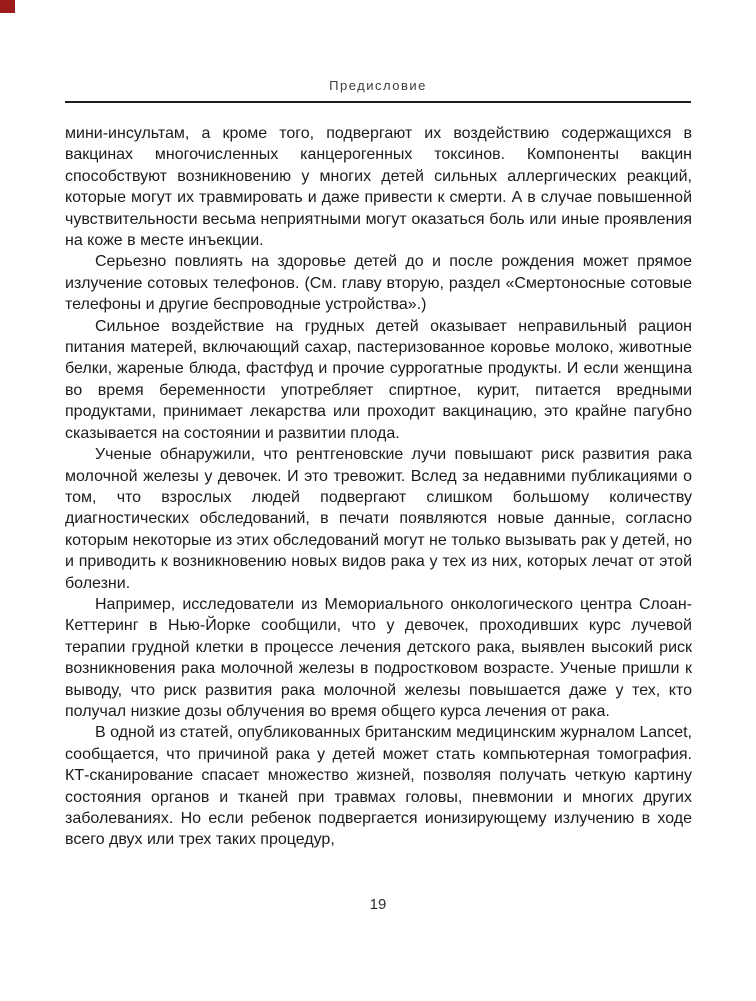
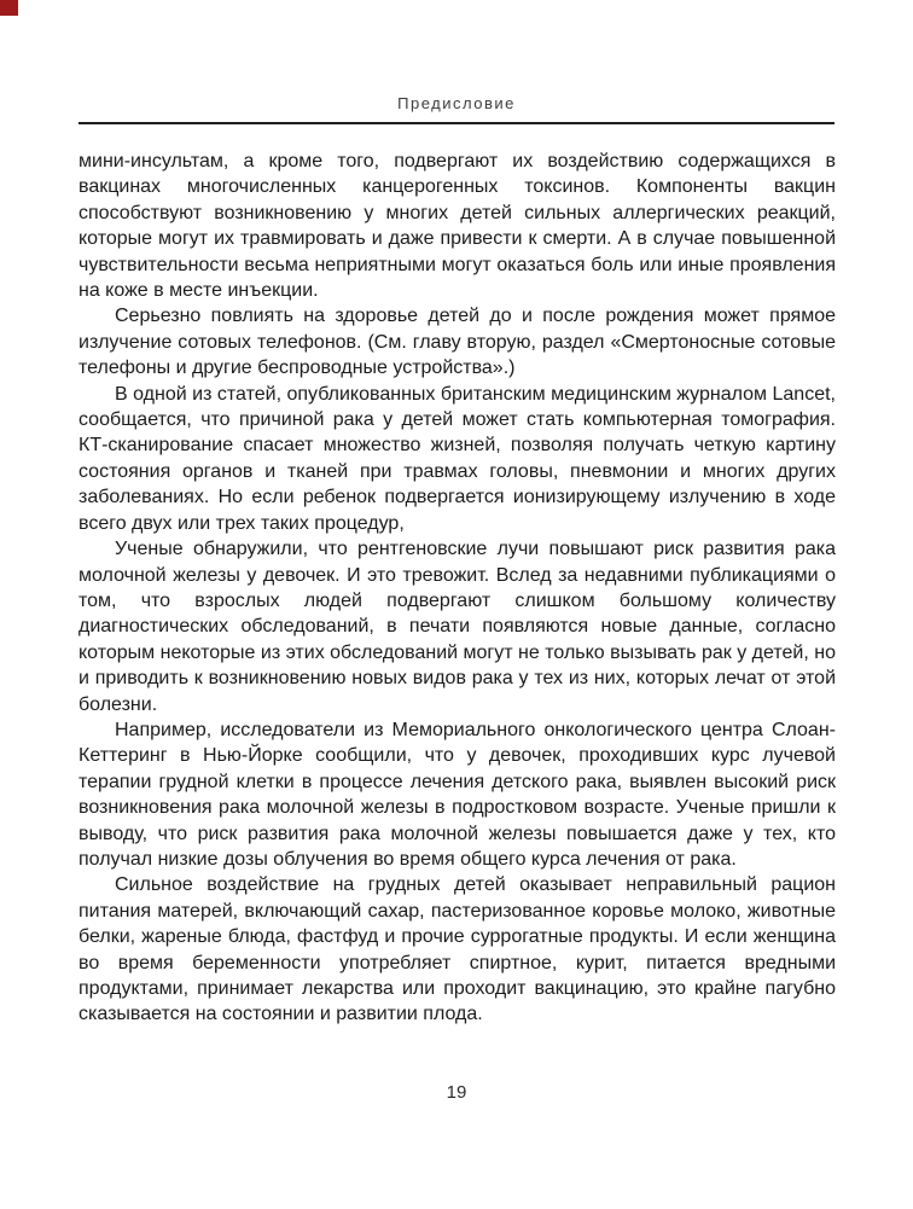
  Предисловие
  мини-инсультам, а кроме того, подвергают их воздействию содержащихся в вакцинах многочисленных канцерогенных токсинов. Компоненты вакцин способствуют возникновению у многих детей сильных аллергических реакций, которые могут их травмировать и даже привести к смерти. А в случае повышенной чувствительности весьма неприятными могут оказаться боль или иные проявления на коже в месте инъекции.
  Серьезно повлиять на здоровье детей до и после рождения может прямое излучение сотовых телефонов. (См. главу вторую, раздел «Смертоносные сотовые телефоны и другие беспроводные устройства».)
- Сильное воздействие на грудных детей оказывает неправильный рацион питания матерей, включающий сахар, пастеризованное коровье молоко, животные белки, жареные блюда, фастфуд и прочие суррогатные продукты. И если женщина во время беременности употребляет спиртное, курит, питается вредными продуктами, принимает лекарства или проходит вакцинацию, это крайне пагубно сказывается на состоянии и развитии плода.
+ В одной из статей, опубликованных британским медицинским журналом Lancet, сообщается, что причиной рака у детей может стать компьютерная томография. КТ-сканирование спасает множество жизней, позволяя получать четкую картину состояния органов и тканей при травмах головы, пневмонии и многих других заболеваниях. Но если ребенок подвергается ионизирующему излучению в ходе всего двух или трех таких процедур,
  Ученые обнаружили, что рентгеновские лучи повышают риск развития рака молочной железы у девочек. И это тревожит. Вслед за недавними публикациями о том, что взрослых людей подвергают слишком большому количеству диагностических обследований, в печати появляются новые данные, согласно которым некоторые из этих обследований могут не только вызывать рак у детей, но и приводить к возникновению новых видов рака у тех из них, которых лечат от этой болезни.
  Например, исследователи из Мемориального онкологического центра Слоан-Кеттеринг в Нью-Йорке сообщили, что у девочек, проходивших курс лучевой терапии грудной клетки в процессе лечения детского рака, выявлен высокий риск возникновения рака молочной железы в подростковом возрасте. Ученые пришли к выводу, что риск развития рака молочной железы повышается даже у тех, кто получал низкие дозы облучения во время общего курса лечения от рака.
- В одной из статей, опубликованных британским медицинским журналом Lancet, сообщается, что причиной рака у детей может стать компьютерная томография. КТ-сканирование спасает множество жизней, позволяя получать четкую картину состояния органов и тканей при травмах головы, пневмонии и многих других заболеваниях. Но если ребенок подвергается ионизирующему излучению в ходе всего двух или трех таких процедур,
+ Сильное воздействие на грудных детей оказывает неправильный рацион питания матерей, включающий сахар, пастеризованное коровье молоко, животные белки, жареные блюда, фастфуд и прочие суррогатные продукты. И если женщина во время беременности употребляет спиртное, курит, питается вредными продуктами, принимает лекарства или проходит вакцинацию, это крайне пагубно сказывается на состоянии и развитии плода.
  19
